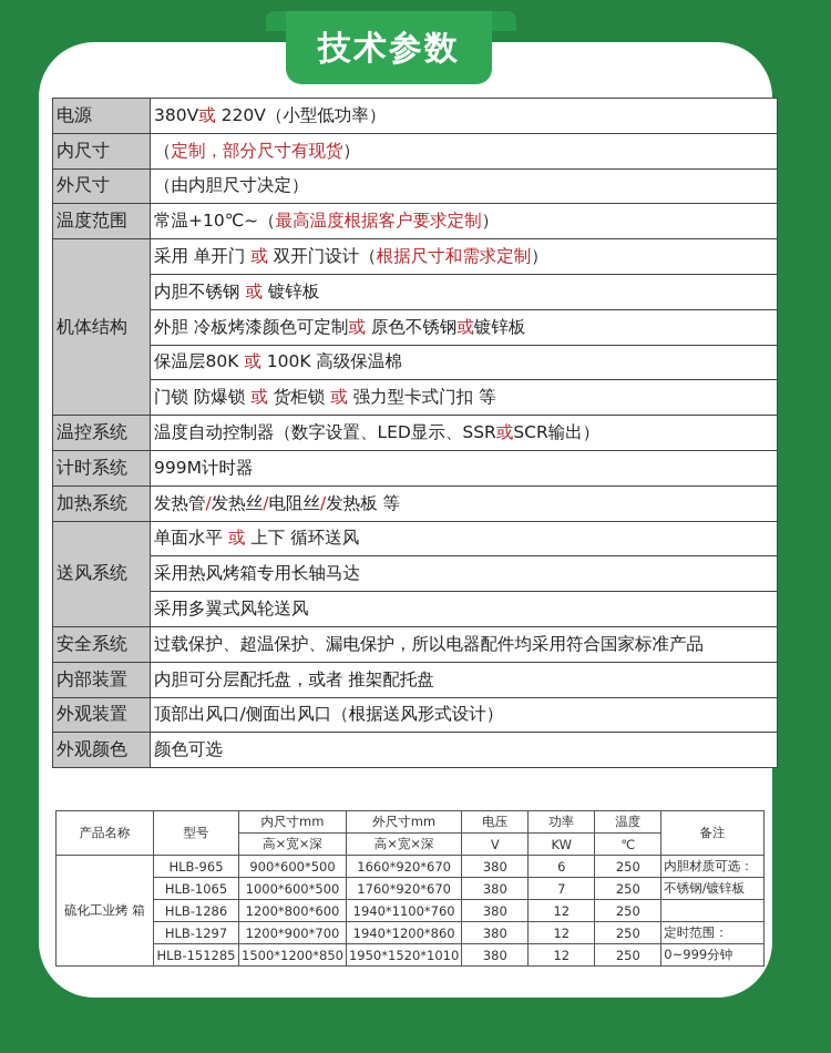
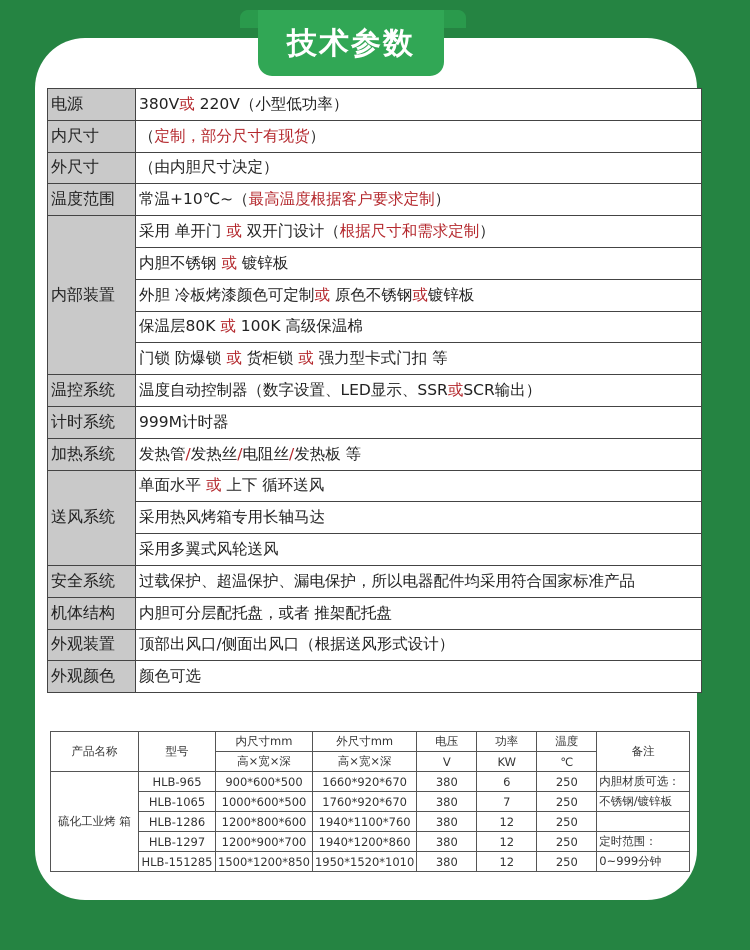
  技术参数
  电源	380V或 220V（小型低功率）
  内尺寸	（定制，部分尺寸有现货）
  外尺寸	（由内胆尺寸决定）
  温度范围	常温+10℃~（最高温度根据客户要求定制）
- 机体结构	采用 单开门 或 双开门设计（根据尺寸和需求定制）
+ 内部装置	采用 单开门 或 双开门设计（根据尺寸和需求定制）
  内胆不锈钢 或 镀锌板
  外胆 冷板烤漆颜色可定制或 原色不锈钢或镀锌板
  保温层80K 或 100K 高级保温棉
  门锁 防爆锁 或 货柜锁 或 强力型卡式门扣 等
  温控系统	温度自动控制器（数字设置、LED显示、SSR或SCR输出）
  计时系统	999M计时器
  加热系统	发热管/发热丝/电阻丝/发热板 等
  送风系统	单面水平 或 上下 循环送风
  采用热风烤箱专用长轴马达
  采用多翼式风轮送风
  安全系统	过载保护、超温保护、漏电保护，所以电器配件均采用符合国家标准产品
- 内部装置	内胆可分层配托盘，或者 推架配托盘
+ 机体结构	内胆可分层配托盘，或者 推架配托盘
  外观装置	顶部出风口/侧面出风口（根据送风形式设计）
  外观颜色	颜色可选
  产品名称	型号	内尺寸mm	外尺寸mm	电压	功率	温度	备注
  高×宽×深	高×宽×深	V	KW	℃
  硫化工业烤 箱	HLB-965	900*600*500	1660*920*670	380	6	250	内胆材质可选：
  HLB-1065	1000*600*500	1760*920*670	380	7	250	不锈钢/镀锌板
  HLB-1286	1200*800*600	1940*1100*760	380	12	250
  HLB-1297	1200*900*700	1940*1200*860	380	12	250	定时范围：
  HLB-151285	1500*1200*850	1950*1520*1010	380	12	250	0~999分钟
